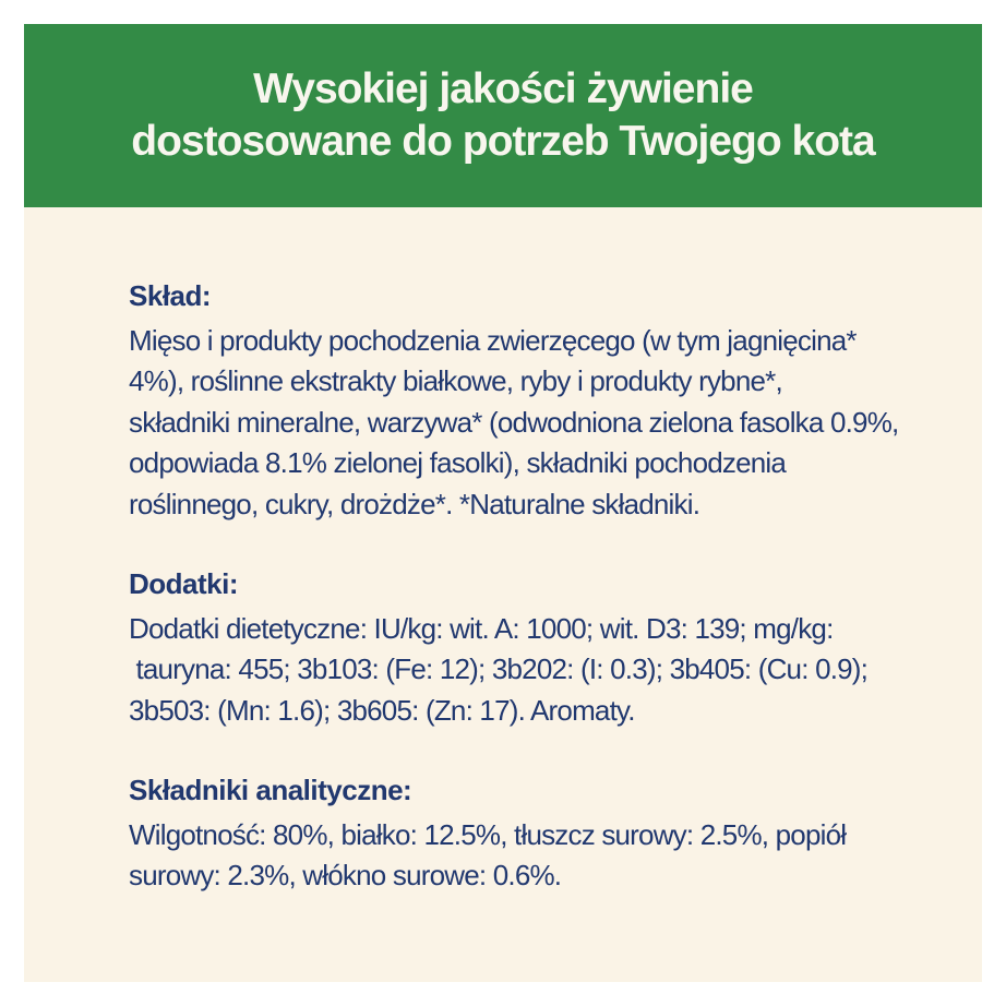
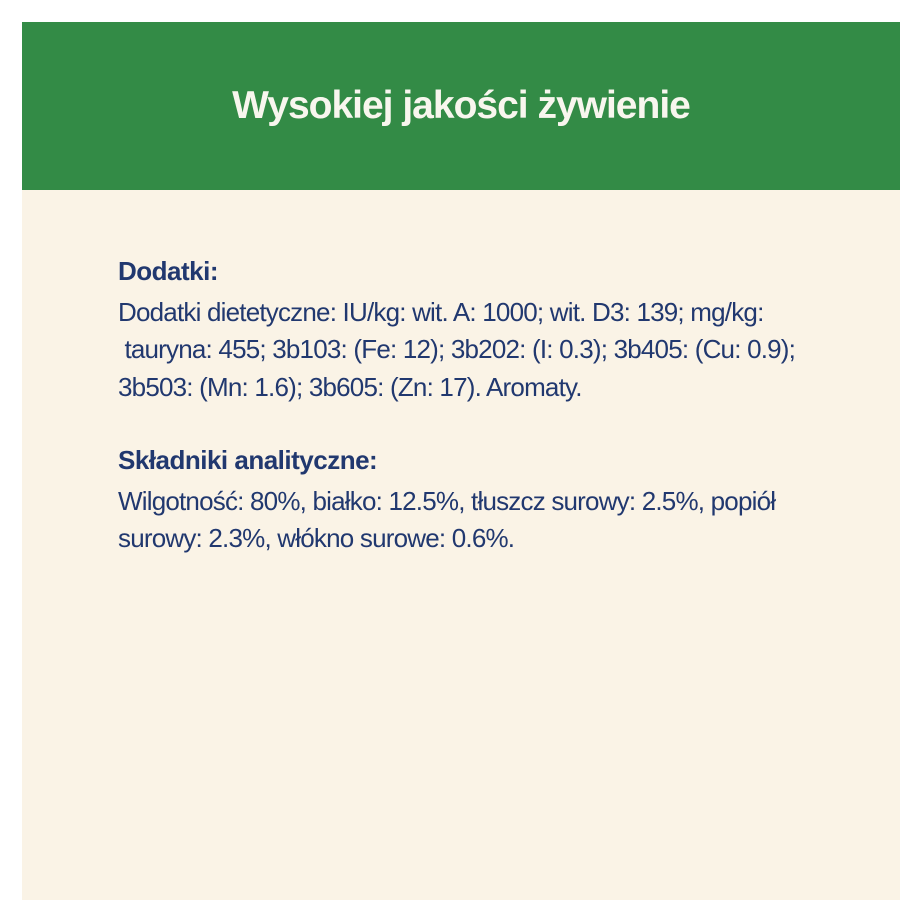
  Wysokiej jakości żywienie
- dostosowane do potrzeb Twojego kota
- Skład:
- Mięso i produkty pochodzenia zwierzęcego (w tym jagnięcina*
- 4%), roślinne ekstrakty białkowe, ryby i produkty rybne*,
- składniki mineralne, warzywa* (odwodniona zielona fasolka 0.9%,
- odpowiada 8.1% zielonej fasolki), składniki pochodzenia
- roślinnego, cukry, drożdże*. *Naturalne składniki.
  Dodatki:
  Dodatki dietetyczne: IU/kg: wit. A: 1000; wit. D3: 139; mg/kg:
  tauryna: 455; 3b103: (Fe: 12); 3b202: (I: 0.3); 3b405: (Cu: 0.9);
  3b503: (Mn: 1.6); 3b605: (Zn: 17). Aromaty.
  Składniki analityczne:
  Wilgotność: 80%, białko: 12.5%, tłuszcz surowy: 2.5%, popiół
  surowy: 2.3%, włókno surowe: 0.6%.
